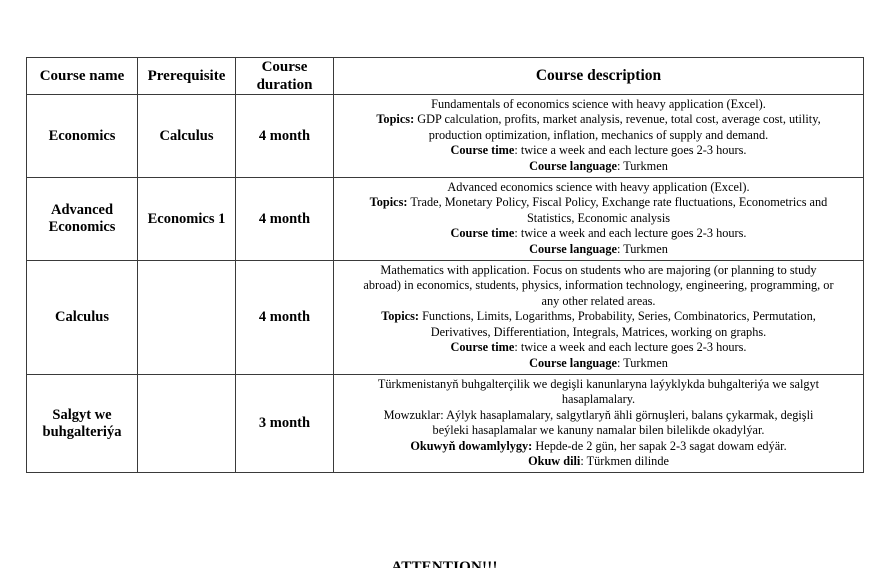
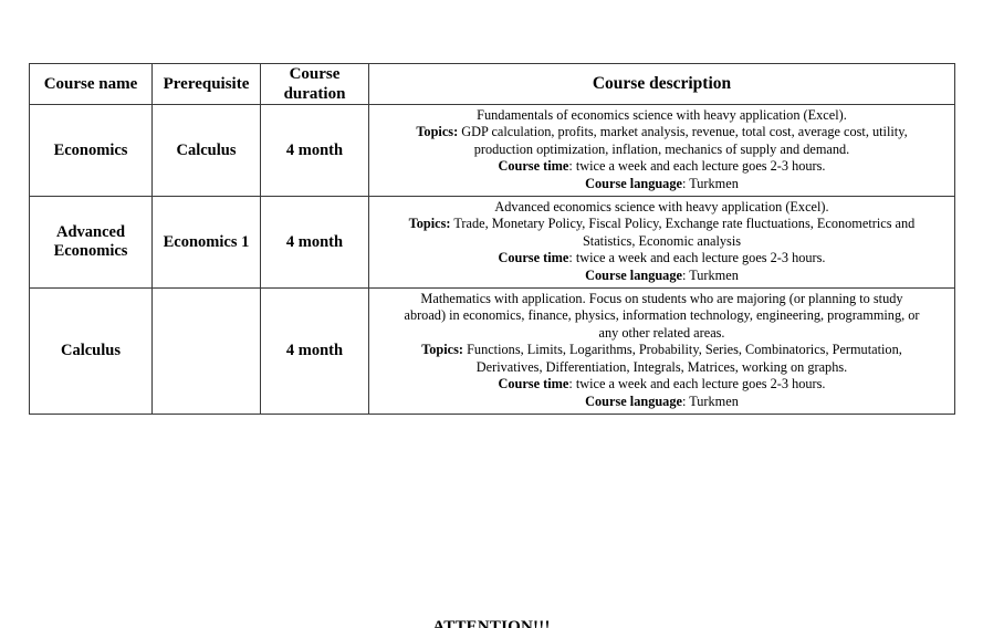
  Course name	Prerequisite	Course duration	Course description
  Economics	Calculus	4 month	Fundamentals of economics science with heavy application (Excel). Topics: GDP calculation, profits, market analysis, revenue, total cost, average cost, utility, production optimization, inflation, mechanics of supply and demand. Course time: twice a week and each lecture goes 2-3 hours. Course language: Turkmen
  Advanced Economics	Economics 1	4 month	Advanced economics science with heavy application (Excel). Topics: Trade, Monetary Policy, Fiscal Policy, Exchange rate fluctuations, Econometrics and Statistics, Economic analysis Course time: twice a week and each lecture goes 2-3 hours. Course language: Turkmen
- Calculus		4 month	Mathematics with application. Focus on students who are majoring (or planning to study abroad) in economics, students, physics, information technology, engineering, programming, or any other related areas. Topics: Functions, Limits, Logarithms, Probability, Series, Combinatorics, Permutation, Derivatives, Differentiation, Integrals, Matrices, working on graphs. Course time: twice a week and each lecture goes 2-3 hours. Course language: Turkmen
+ Calculus		4 month	Mathematics with application. Focus on students who are majoring (or planning to study abroad) in economics, finance, physics, information technology, engineering, programming, or any other related areas. Topics: Functions, Limits, Logarithms, Probability, Series, Combinatorics, Permutation, Derivatives, Differentiation, Integrals, Matrices, working on graphs. Course time: twice a week and each lecture goes 2-3 hours. Course language: Turkmen
- Salgyt we buhgalteriýa		3 month	Türkmenistanyň buhgalterçilik we degişli kanunlaryna laýyklykda buhgalteriýa we salgyt hasaplamalary. Mowzuklar: Aýlyk hasaplamalary, salgytlaryň ähli görnuşleri, balans çykarmak, degişli beýleki hasaplamalar we kanuny namalar bilen bilelikde okadylýar. Okuwyň dowamlylygy: Hepde-de 2 gün, her sapak 2-3 sagat dowam edýär. Okuw dili: Türkmen dilinde
  ATTENTION!!!
